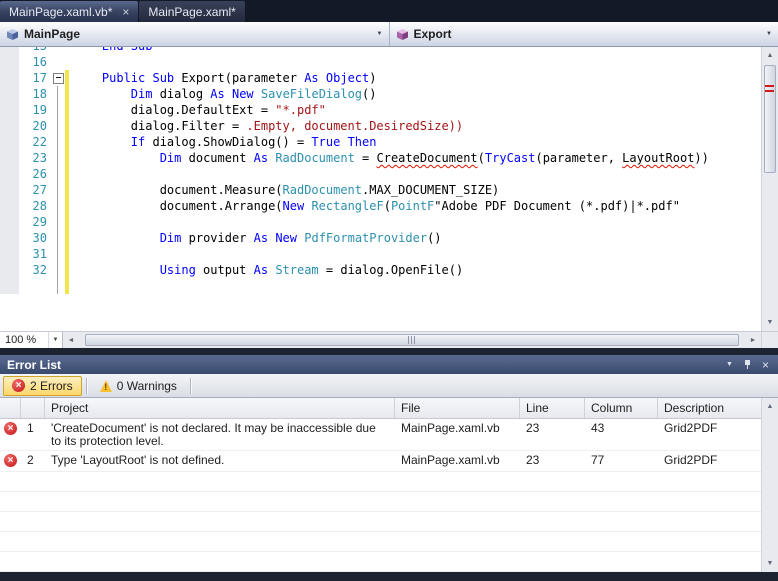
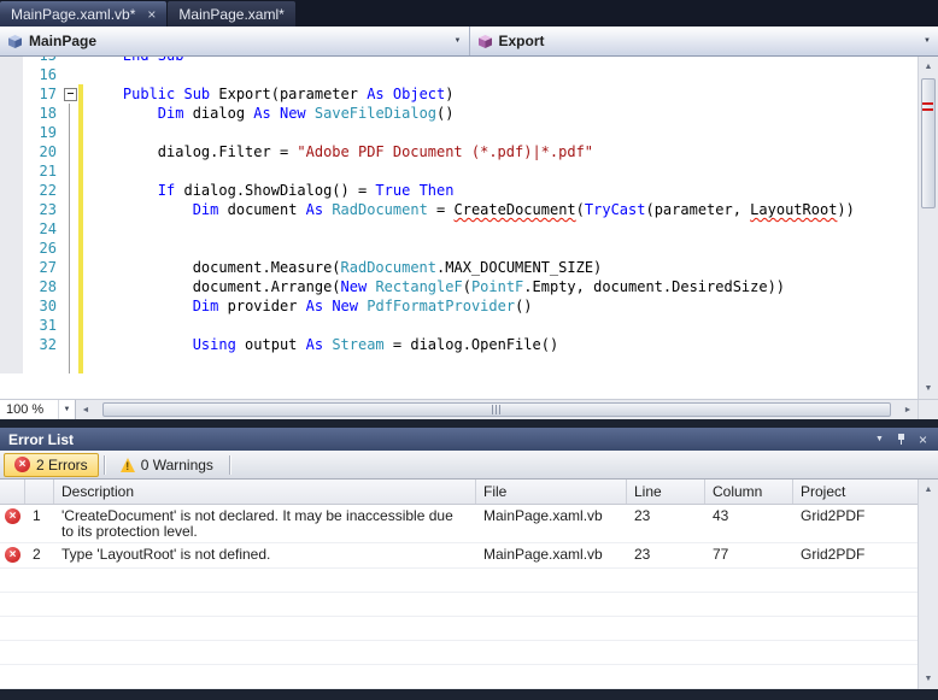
  MainPage.xaml.vb*
  ×
  MainPage.xaml*
  MainPage
  Export
  16
  17
  Public Sub Export(parameter As Object)
  18
  Dim dialog As New SaveFileDialog()
  19
- dialog.DefaultExt = "*.pdf"
  20
- dialog.Filter = .Empty, document.DesiredSize))
+ dialog.Filter = "Adobe PDF Document (*.pdf)|*.pdf"
+ 21
  22
  If dialog.ShowDialog() = True Then
  23
  Dim document As RadDocument = CreateDocument(TryCast(parameter, LayoutRoot))
+ 24
  26
  27
  document.Measure(RadDocument.MAX_DOCUMENT_SIZE)
  28
- document.Arrange(New RectangleF(PointF"Adobe PDF Document (*.pdf)|*.pdf"
+ document.Arrange(New RectangleF(PointF.Empty, document.DesiredSize))
- 29
  30
  Dim provider As New PdfFormatProvider()
  31
  32
  Using output As Stream = dialog.OpenFile()
  100 %
  Error List
  ×
  2 Errors
  0 Warnings
- Project
+ Description
  File
  Line
  Column
- Description
+ Project
  1
  'CreateDocument' is not declared. It may be inaccessible due to its protection level.
  MainPage.xaml.vb
  23
  43
  Grid2PDF
  2
  Type 'LayoutRoot' is not defined.
  MainPage.xaml.vb
  23
  77
  Grid2PDF
